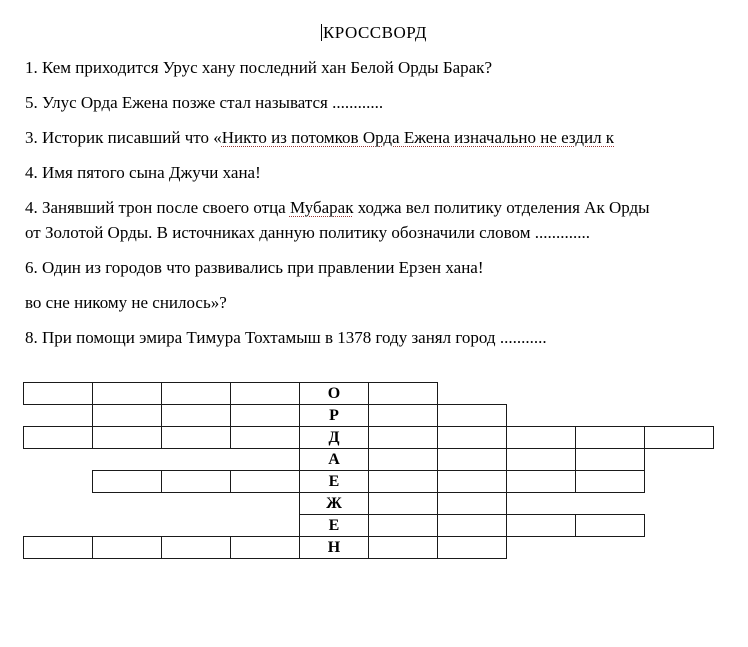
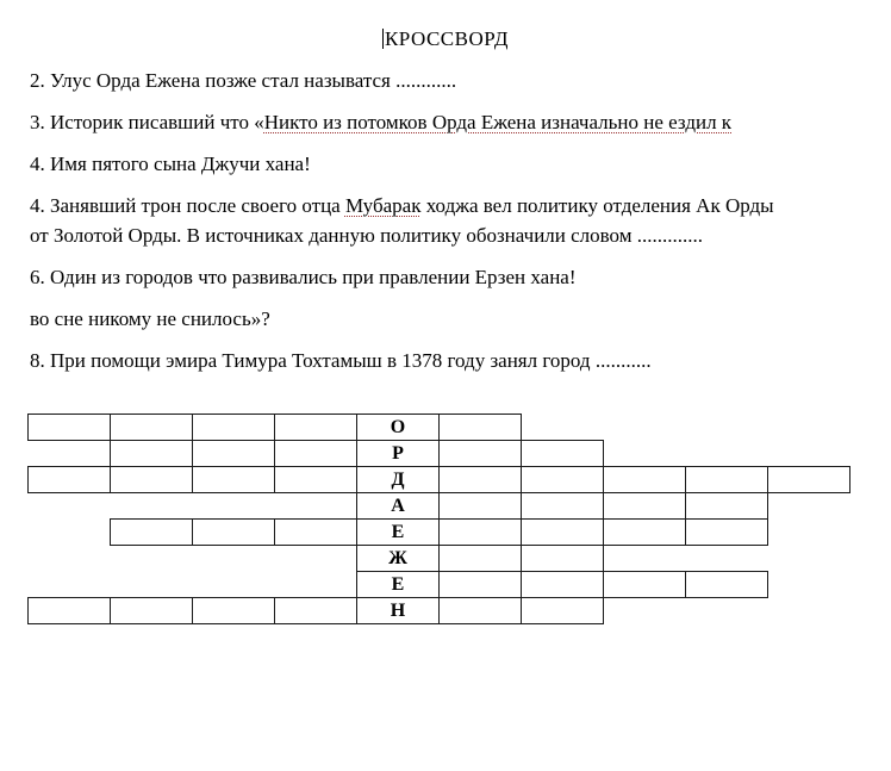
  КРОССВОРД
- 1. Кем приходится Урус хану последний хан Белой Орды Барак?
- 5. Улус Орда Ежена позже стал называтся ............
+ 2. Улус Орда Ежена позже стал называтся ............
  3. Историк писавший что «Никто из потомков Орда Ежена изначально не ездил к
  4. Имя пятого сына Джучи хана!
  4. Занявший трон после своего отца Мубарак ходжа вел политику отделения Ак Орды
  от Золотой Орды. В источниках данную политику обозначили словом .............
  6. Один из городов что развивались при правлении Ерзен хана!
  во сне никому не снилось»?
  8. При помощи эмира Тимура Тохтамыш в 1378 году занял город ...........
  О
  Р
  Д
  А
  Е
  Ж
  Е
  Н
